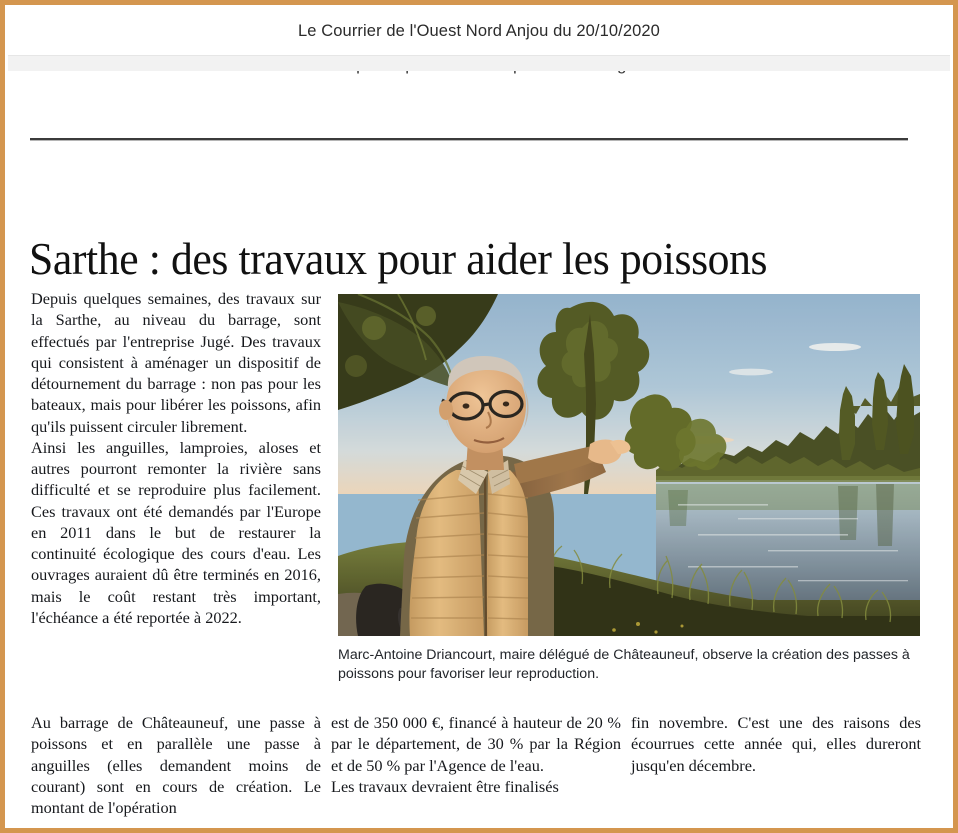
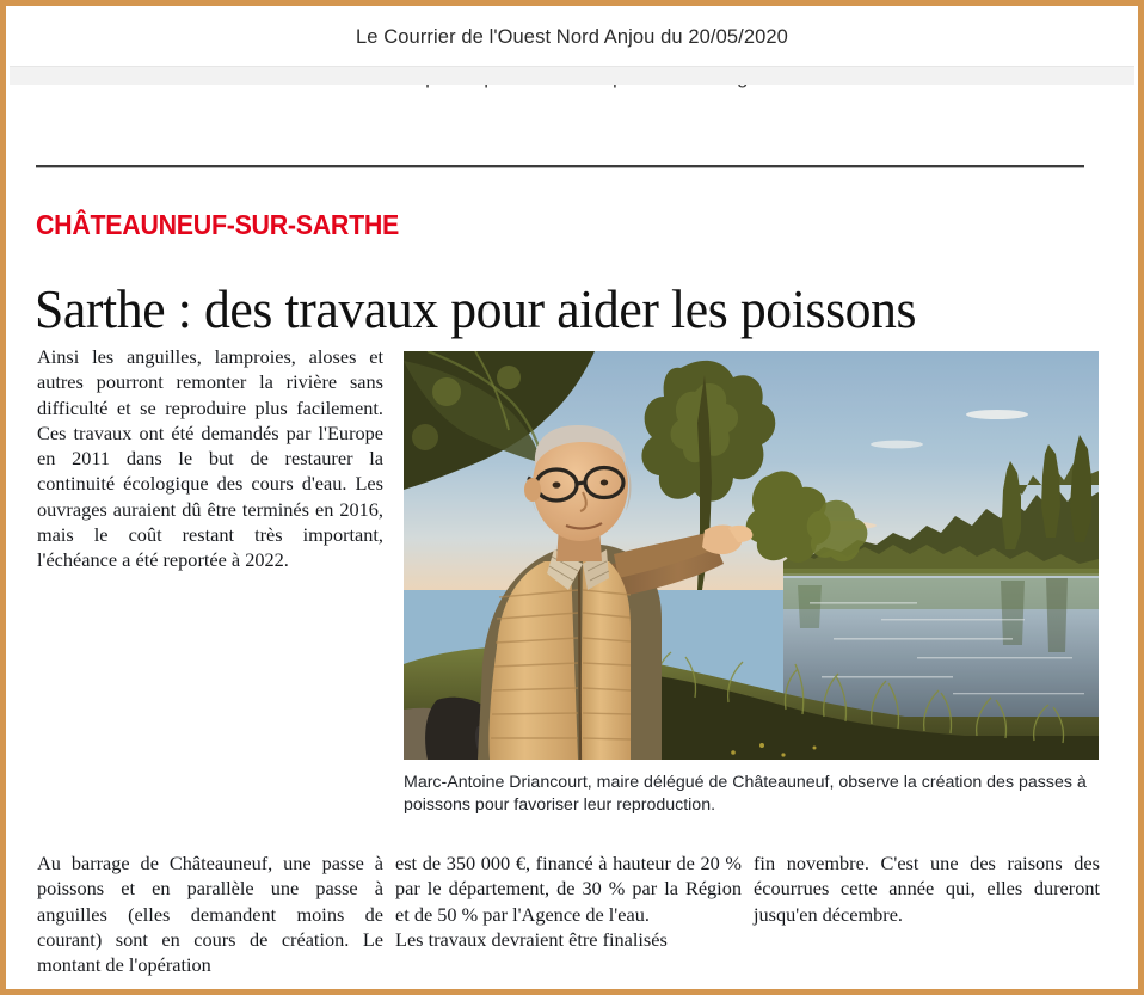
- Le Courrier de l'Ouest Nord Anjou du 20/10/2020
+ Le Courrier de l'Ouest Nord Anjou du 20/05/2020
+ CHÂTEAUNEUF-SUR-SARTHE
  Sarthe : des travaux pour aider les poissons
- Depuis quelques semaines, des travaux sur la Sarthe, au niveau du barrage, sont effectués par l'entreprise Jugé. Des travaux qui consistent à aménager un dispositif de détournement du barrage : non pas pour les bateaux, mais pour libérer les poissons, afin qu'ils puissent circuler librement.
  Ainsi les anguilles, lamproies, aloses et autres pourront remonter la rivière sans difficulté et se reproduire plus facilement. Ces travaux ont été demandés par l'Europe en 2011 dans le but de restaurer la continuité écologique des cours d'eau. Les ouvrages auraient dû être terminés en 2016, mais le coût restant très important, l'échéance a été reportée à 2022.
  Marc-Antoine Driancourt, maire délégué de Châteauneuf, observe la création des passes à poissons pour favoriser leur reproduction.
  Au barrage de Châteauneuf, une passe à poissons et en parallèle une passe à anguilles (elles demandent moins de courant) sont en cours de création. Le montant de l'opération
  est de 350 000 €, financé à hauteur de 20 % par le département, de 30 % par la Région et de 50 % par l'Agence de l'eau.
  Les travaux devraient être finalisés
  fin novembre. C'est une des raisons des écourrues cette année qui, elles dureront jusqu'en décembre.
